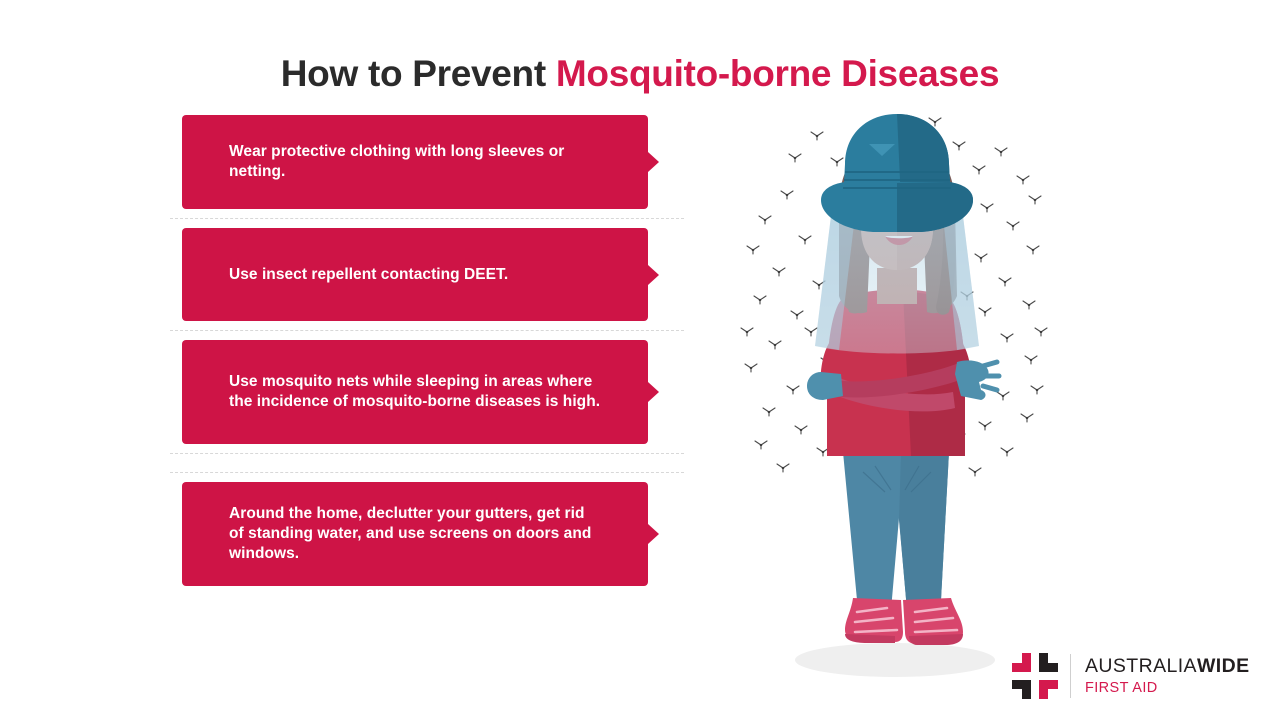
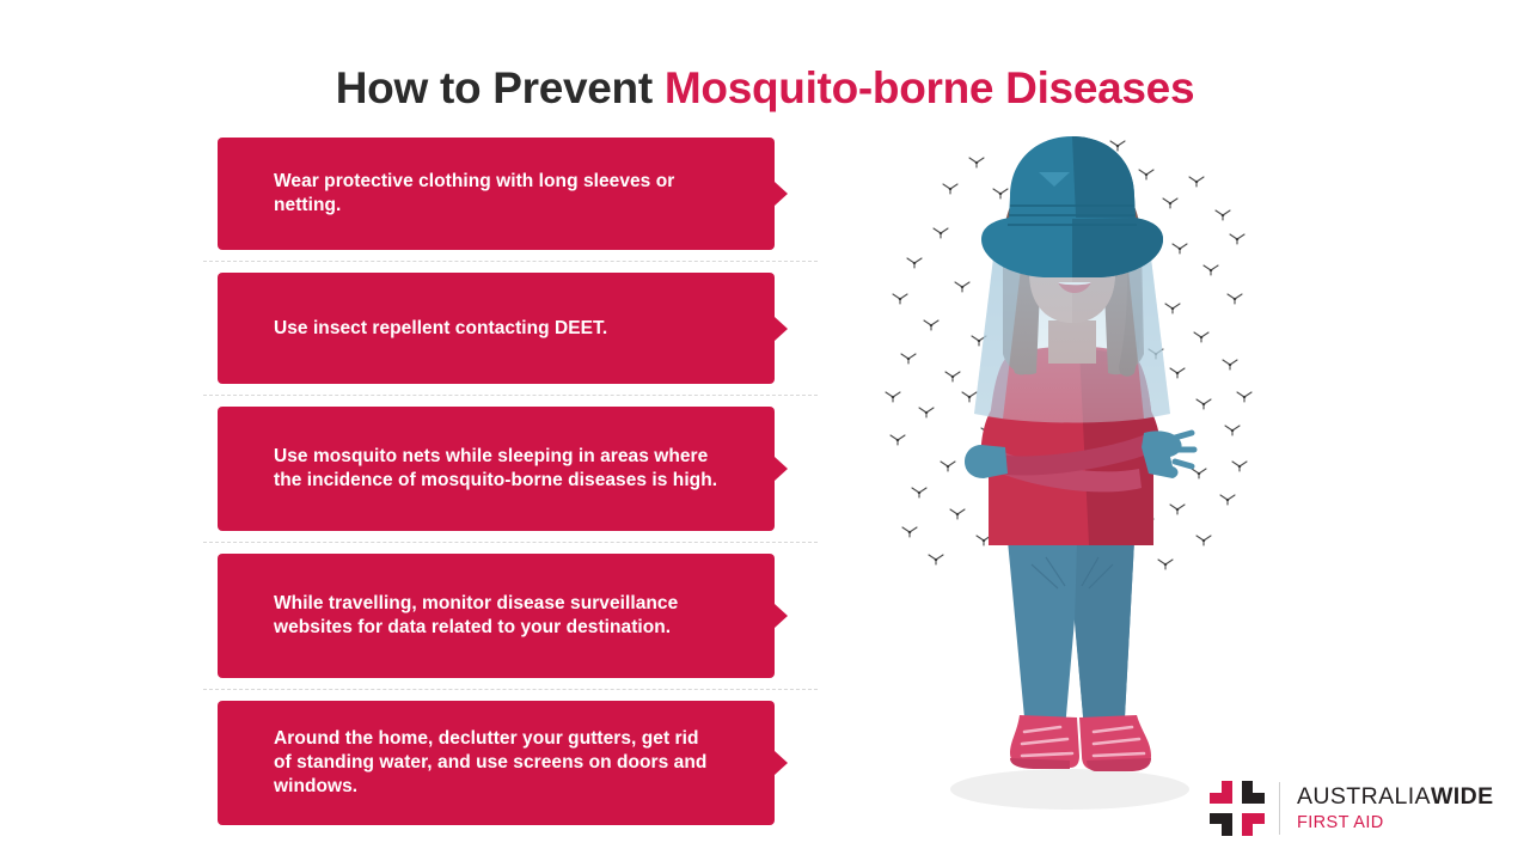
  How to Prevent Mosquito-borne Diseases
  Wear protective clothing with long sleeves or netting.
  Use insect repellent contacting DEET.
  Use mosquito nets while sleeping in areas where the incidence of mosquito-borne diseases is high.
+ While travelling, monitor disease surveillance websites for data related to your destination.
  Around the home, declutter your gutters, get rid of standing water, and use screens on doors and windows.
  AUSTRALIAWIDE
  FIRST AID
